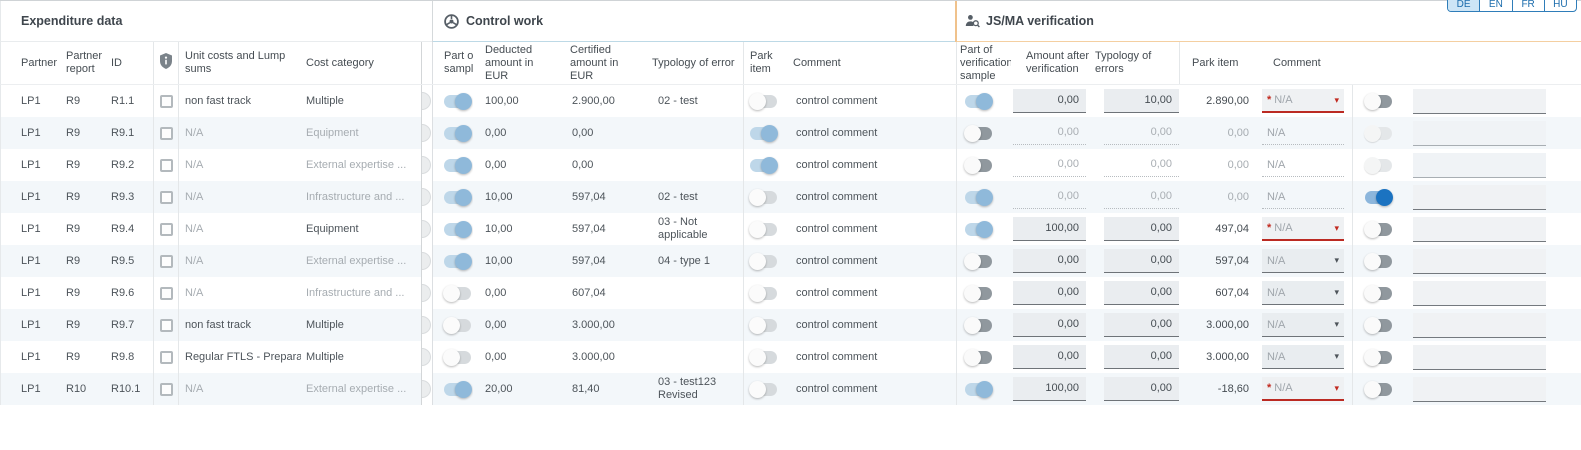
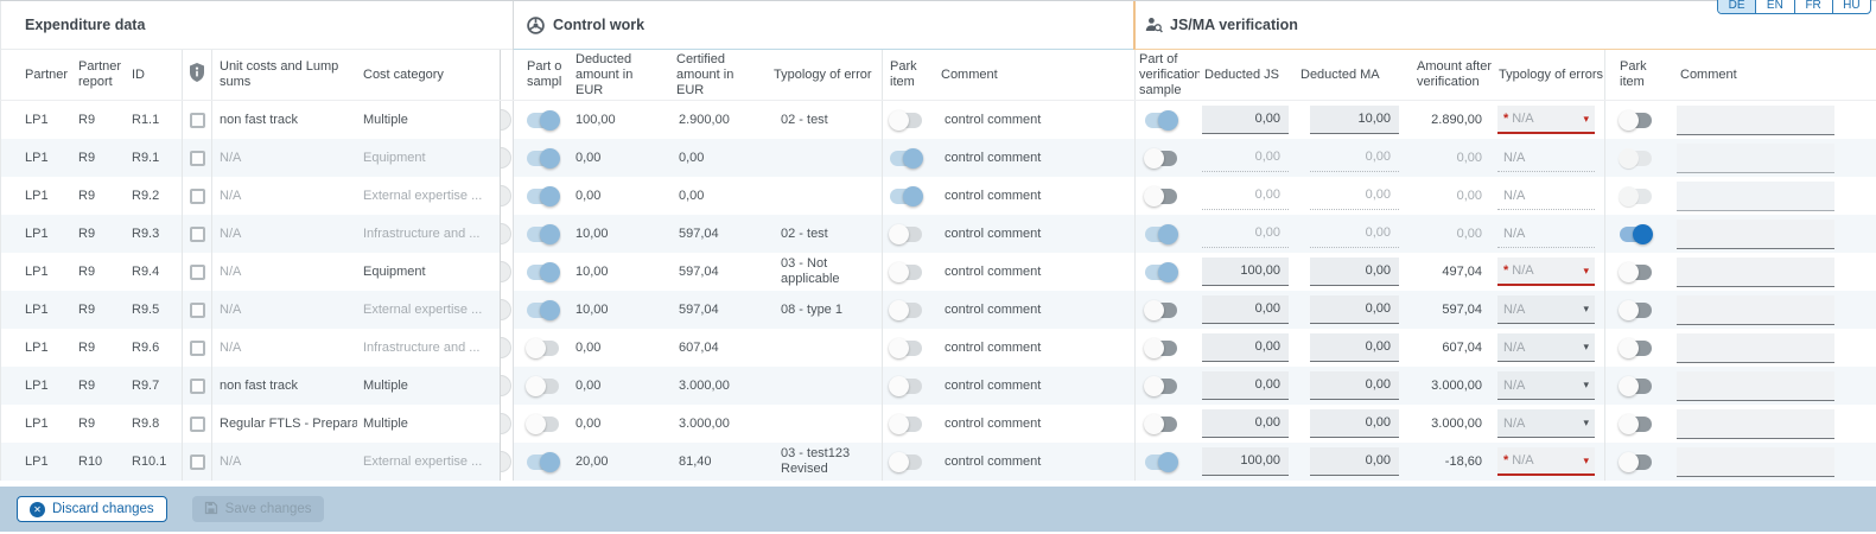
  DE
  EN
  FR
  HU
  Expenditure data
  Control work
  JS/MA verification
  Partner
  Partner report
  ID
  Unit costs and Lump sums
  Cost category
  Part o sampl
  Deducted amount in EUR
  Certified amount in EUR
  Typology of error
  Park item
  Comment
  Part of verification sample
+ Deducted JS
+ Deducted MA
  Amount after verification
  Typology of errors
  Park item
  Comment
  LP1
  R9
  R1.1
  non fast track
  Multiple
  100,00
  2.900,00
  02 - test
  control comment
  0,00
  10,00
  2.890,00
  *
  N/A
  ▾
  LP1
  R9
  R9.1
  N/A
  Equipment
  0,00
  0,00
  control comment
  0,00
  0,00
  0,00
  N/A
  LP1
  R9
  R9.2
  N/A
  External expertise ...
  0,00
  0,00
  control comment
  0,00
  0,00
  0,00
  N/A
  LP1
  R9
  R9.3
  N/A
  Infrastructure and ...
  10,00
  597,04
  02 - test
  control comment
  0,00
  0,00
  0,00
  N/A
  LP1
  R9
  R9.4
  N/A
  Equipment
  10,00
  597,04
  03 - Not applicable
  control comment
  100,00
  0,00
  497,04
  *
  N/A
  ▾
  LP1
  R9
  R9.5
  N/A
  External expertise ...
  10,00
  597,04
- 04 - type 1
+ 08 - type 1
  control comment
  0,00
  0,00
  597,04
  N/A
  ▾
  LP1
  R9
  R9.6
  N/A
  Infrastructure and ...
  0,00
  607,04
  control comment
  0,00
  0,00
  607,04
  N/A
  ▾
  LP1
  R9
  R9.7
  non fast track
  Multiple
  0,00
  3.000,00
  control comment
  0,00
  0,00
  3.000,00
  N/A
  ▾
  LP1
  R9
  R9.8
  Regular FTLS - Prepara
  Multiple
  0,00
  3.000,00
  control comment
  0,00
  0,00
  3.000,00
  N/A
  ▾
  LP1
  R10
  R10.1
  N/A
  External expertise ...
  20,00
  81,40
  03 - test123 Revised
  control comment
  100,00
  0,00
  -18,60
  *
  N/A
  ▾
+ ✕
+ Discard changes
+ Save changes
